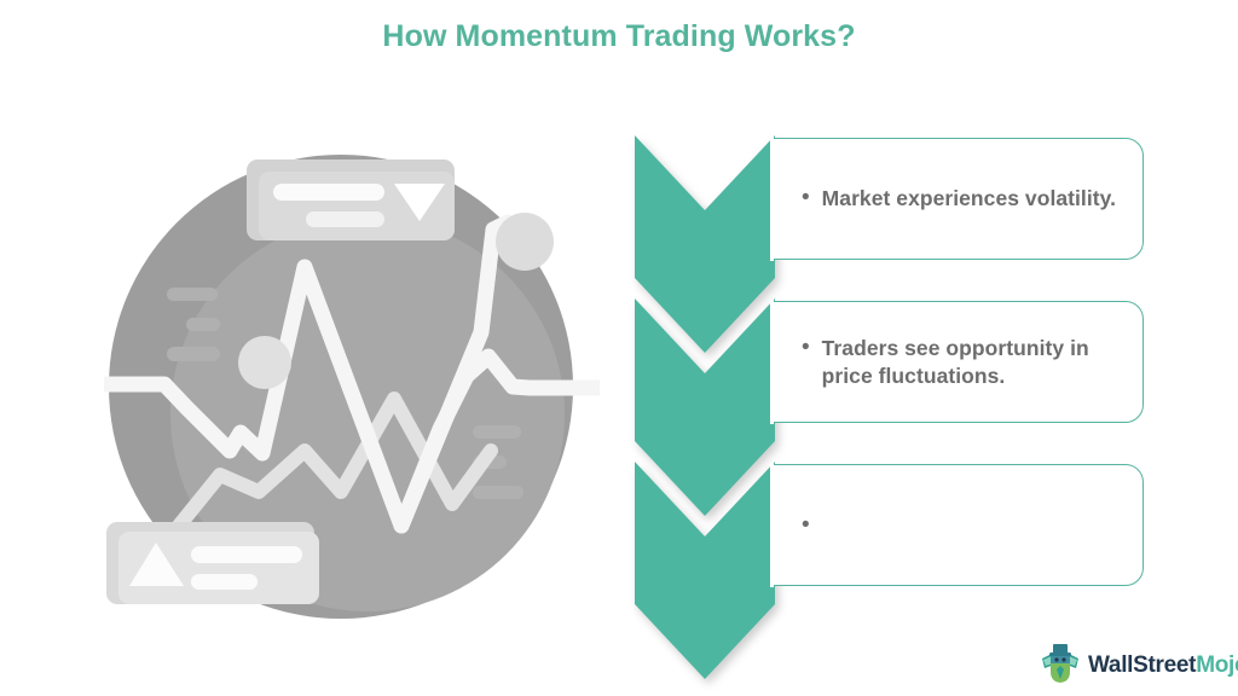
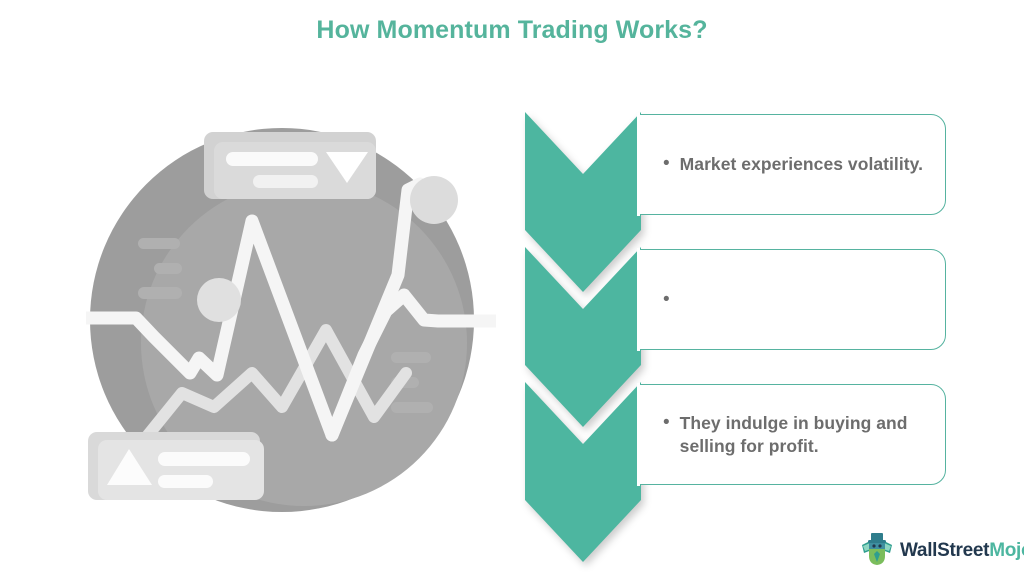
  How Momentum Trading Works?
  •
  Market experiences volatility.
  •
- Traders see opportunity in price fluctuations.
  •
+ They indulge in buying and selling for profit.
  WallStreetMoj
